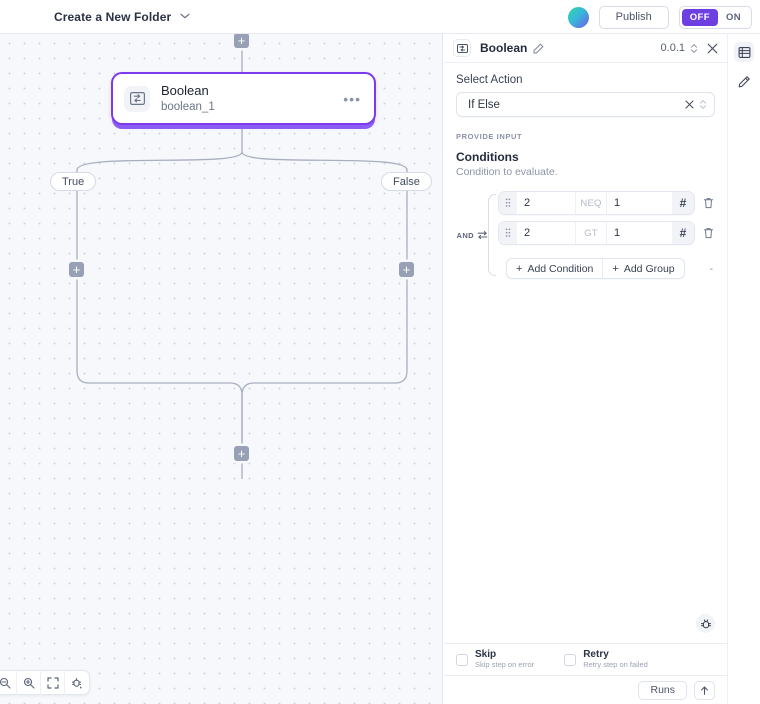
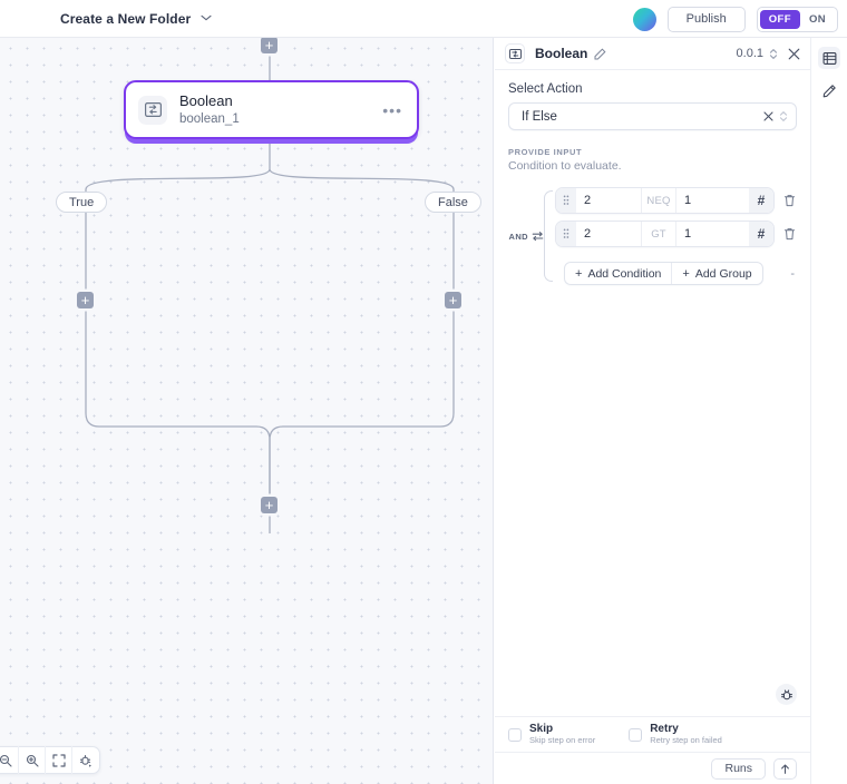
  Create a New Folder
  Publish
  OFF
  ON
  +
  +
  +
  +
  Boolean
  boolean_1
  •••
  True
  False
  Boolean
  0.0.1
  Select Action
  If Else
  PROVIDE INPUT
- Conditions
  Condition to evaluate.
  AND
  2
  NEQ
  1
  #
  2
  GT
  1
  #
  +
  Add Condition
  +
  Add Group
  -
  Skip
  Skip step on error
  Retry
  Retry step on failed
  Runs
